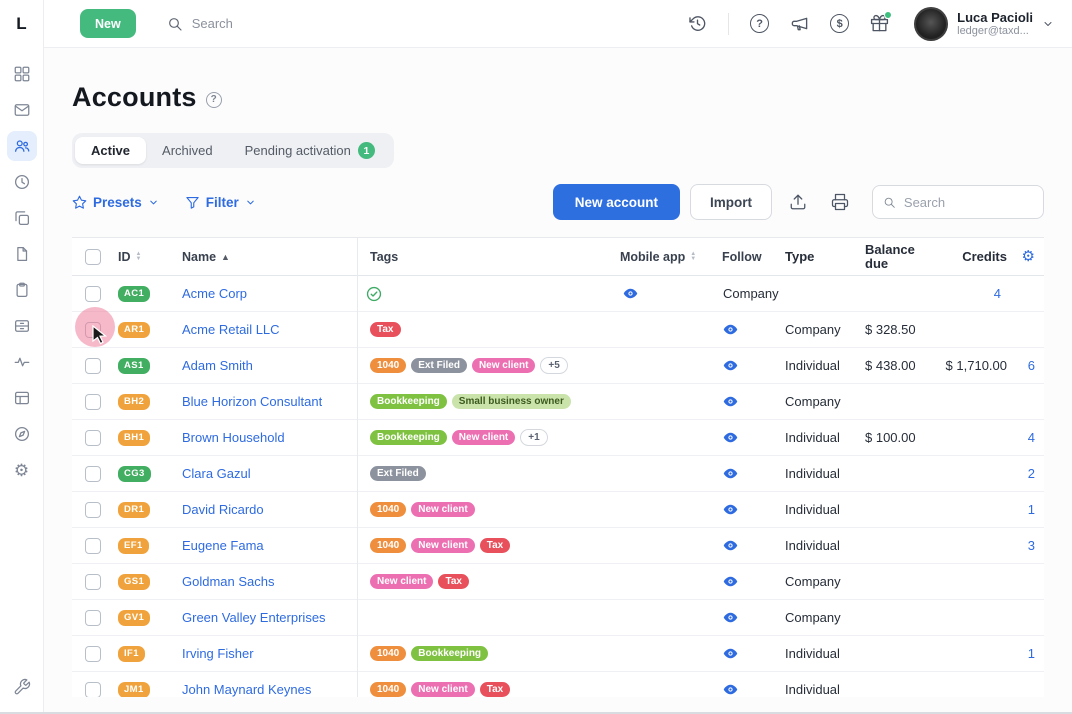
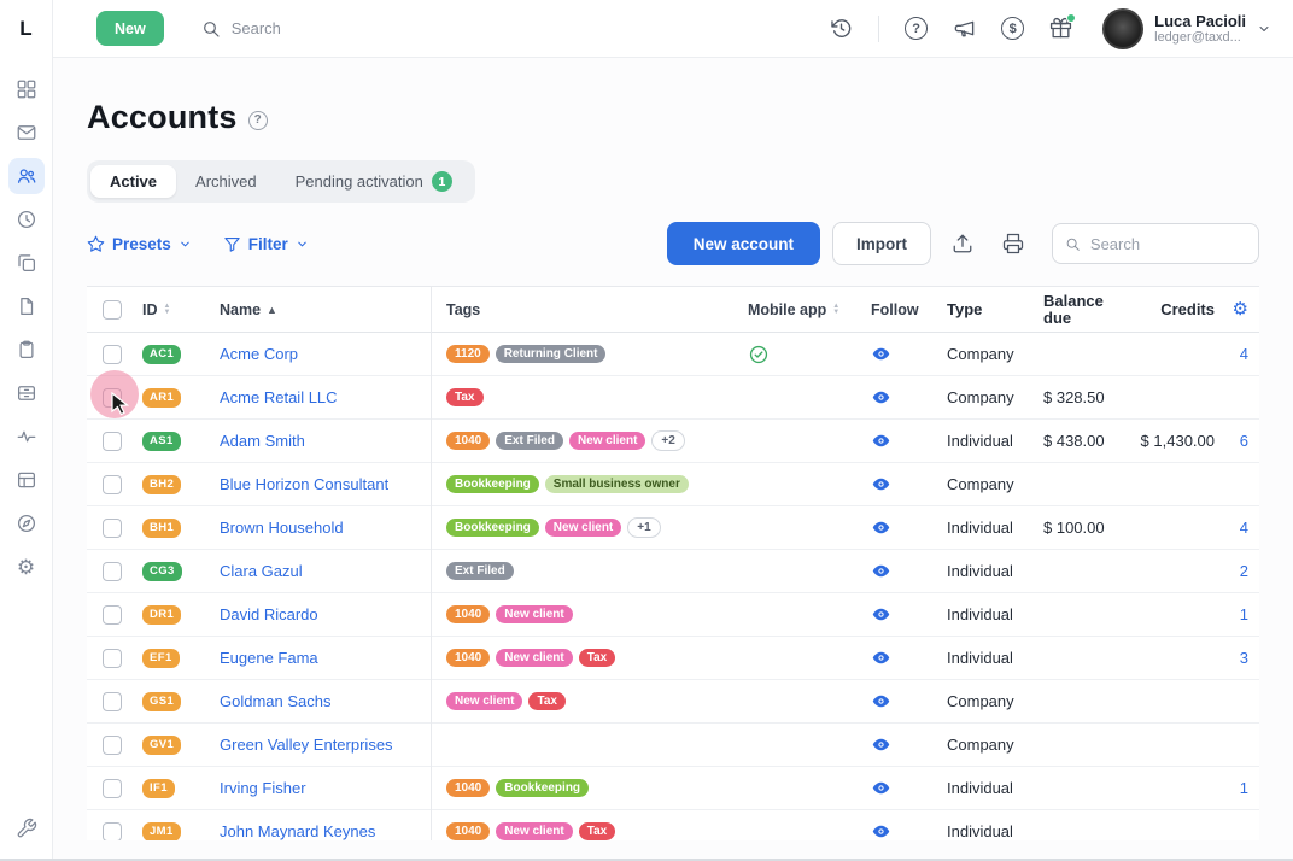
  L
  ⚙
  New
  Search
  ?
  $
  Luca Pacioli
  ledger@taxd...
  Accounts
  ?
  Active
  Archived
  Pending activation
  1
  Presets
  Filter
  New account
  Import
  Search
  ID
  Name
  ▲
  Tags
  Mobile app
  Follow
  Type
  Balance due
  Credits
  ⚙
  AC1
  Acme Corp
+ 1120
+ Returning Client
  Company
  4
  AR1
  Acme Retail LLC
  Tax
  Company
  $ 328.50
  AS1
  Adam Smith
  1040
  Ext Filed
  New client
- +5
+ +2
  Individual
  $ 438.00
- $ 1,710.00
+ $ 1,430.00
  6
  BH2
  Blue Horizon Consultant
  Bookkeeping
  Small business owner
  Company
  BH1
  Brown Household
  Bookkeeping
  New client
  +1
  Individual
  $ 100.00
  4
  CG3
  Clara Gazul
  Ext Filed
  Individual
  2
  DR1
  David Ricardo
  1040
  New client
  Individual
  1
  EF1
  Eugene Fama
  1040
  New client
  Tax
  Individual
  3
  GS1
  Goldman Sachs
  New client
  Tax
  Company
  GV1
  Green Valley Enterprises
  Company
  IF1
  Irving Fisher
  1040
  Bookkeeping
  Individual
  1
  JM1
  John Maynard Keynes
  1040
  New client
  Tax
  Individual
